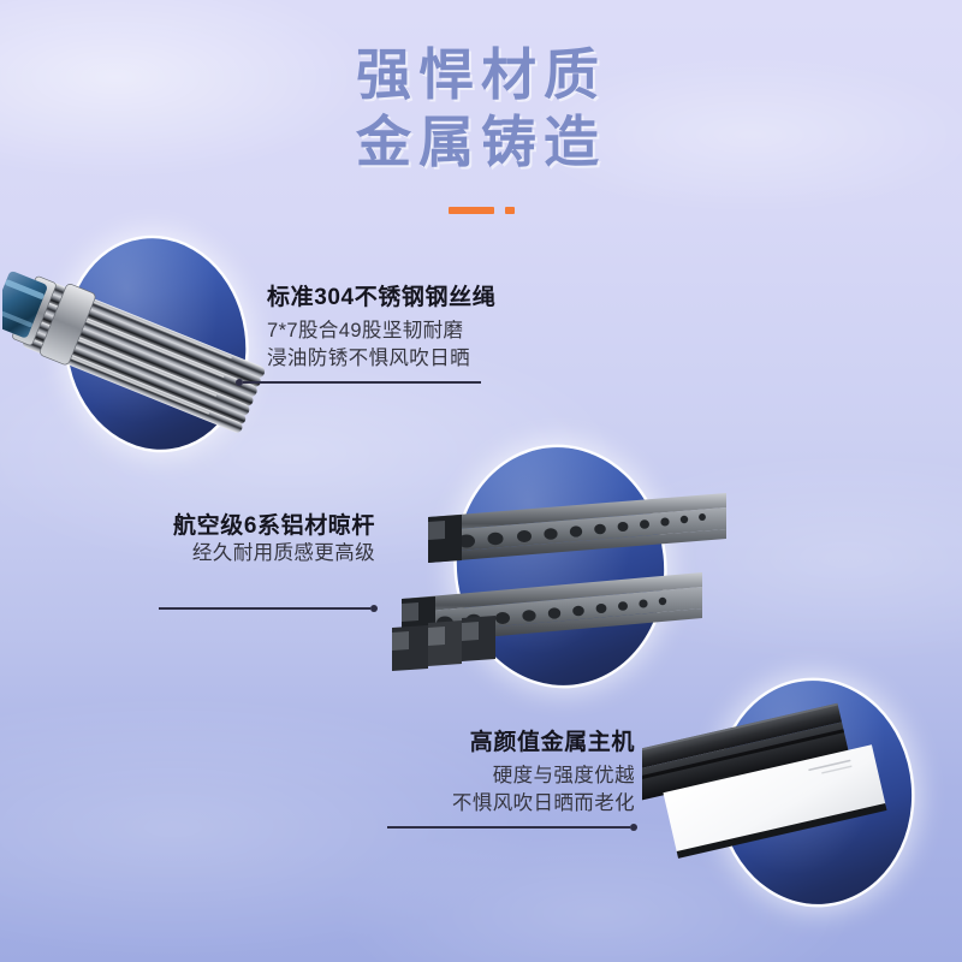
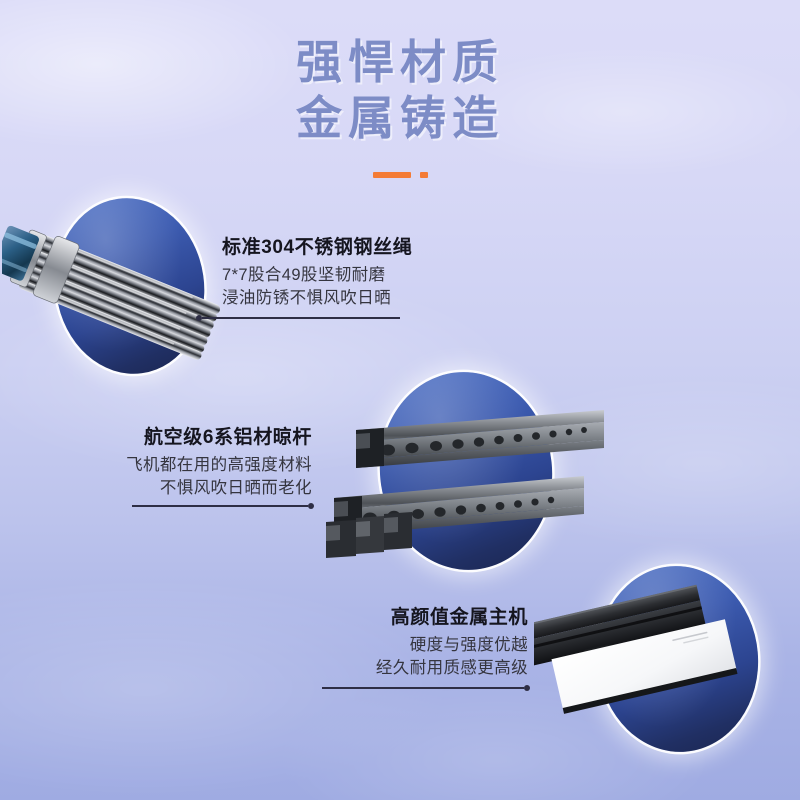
  强悍材质
  金属铸造
  标准304不锈钢钢丝绳
  7*7股合49股坚韧耐磨
  浸油防锈不惧风吹日晒
  航空级6系铝材晾杆
+ 飞机都在用的高强度材料
- 经久耐用质感更高级
+ 不惧风吹日晒而老化
  高颜值金属主机
  硬度与强度优越
- 不惧风吹日晒而老化
+ 经久耐用质感更高级
